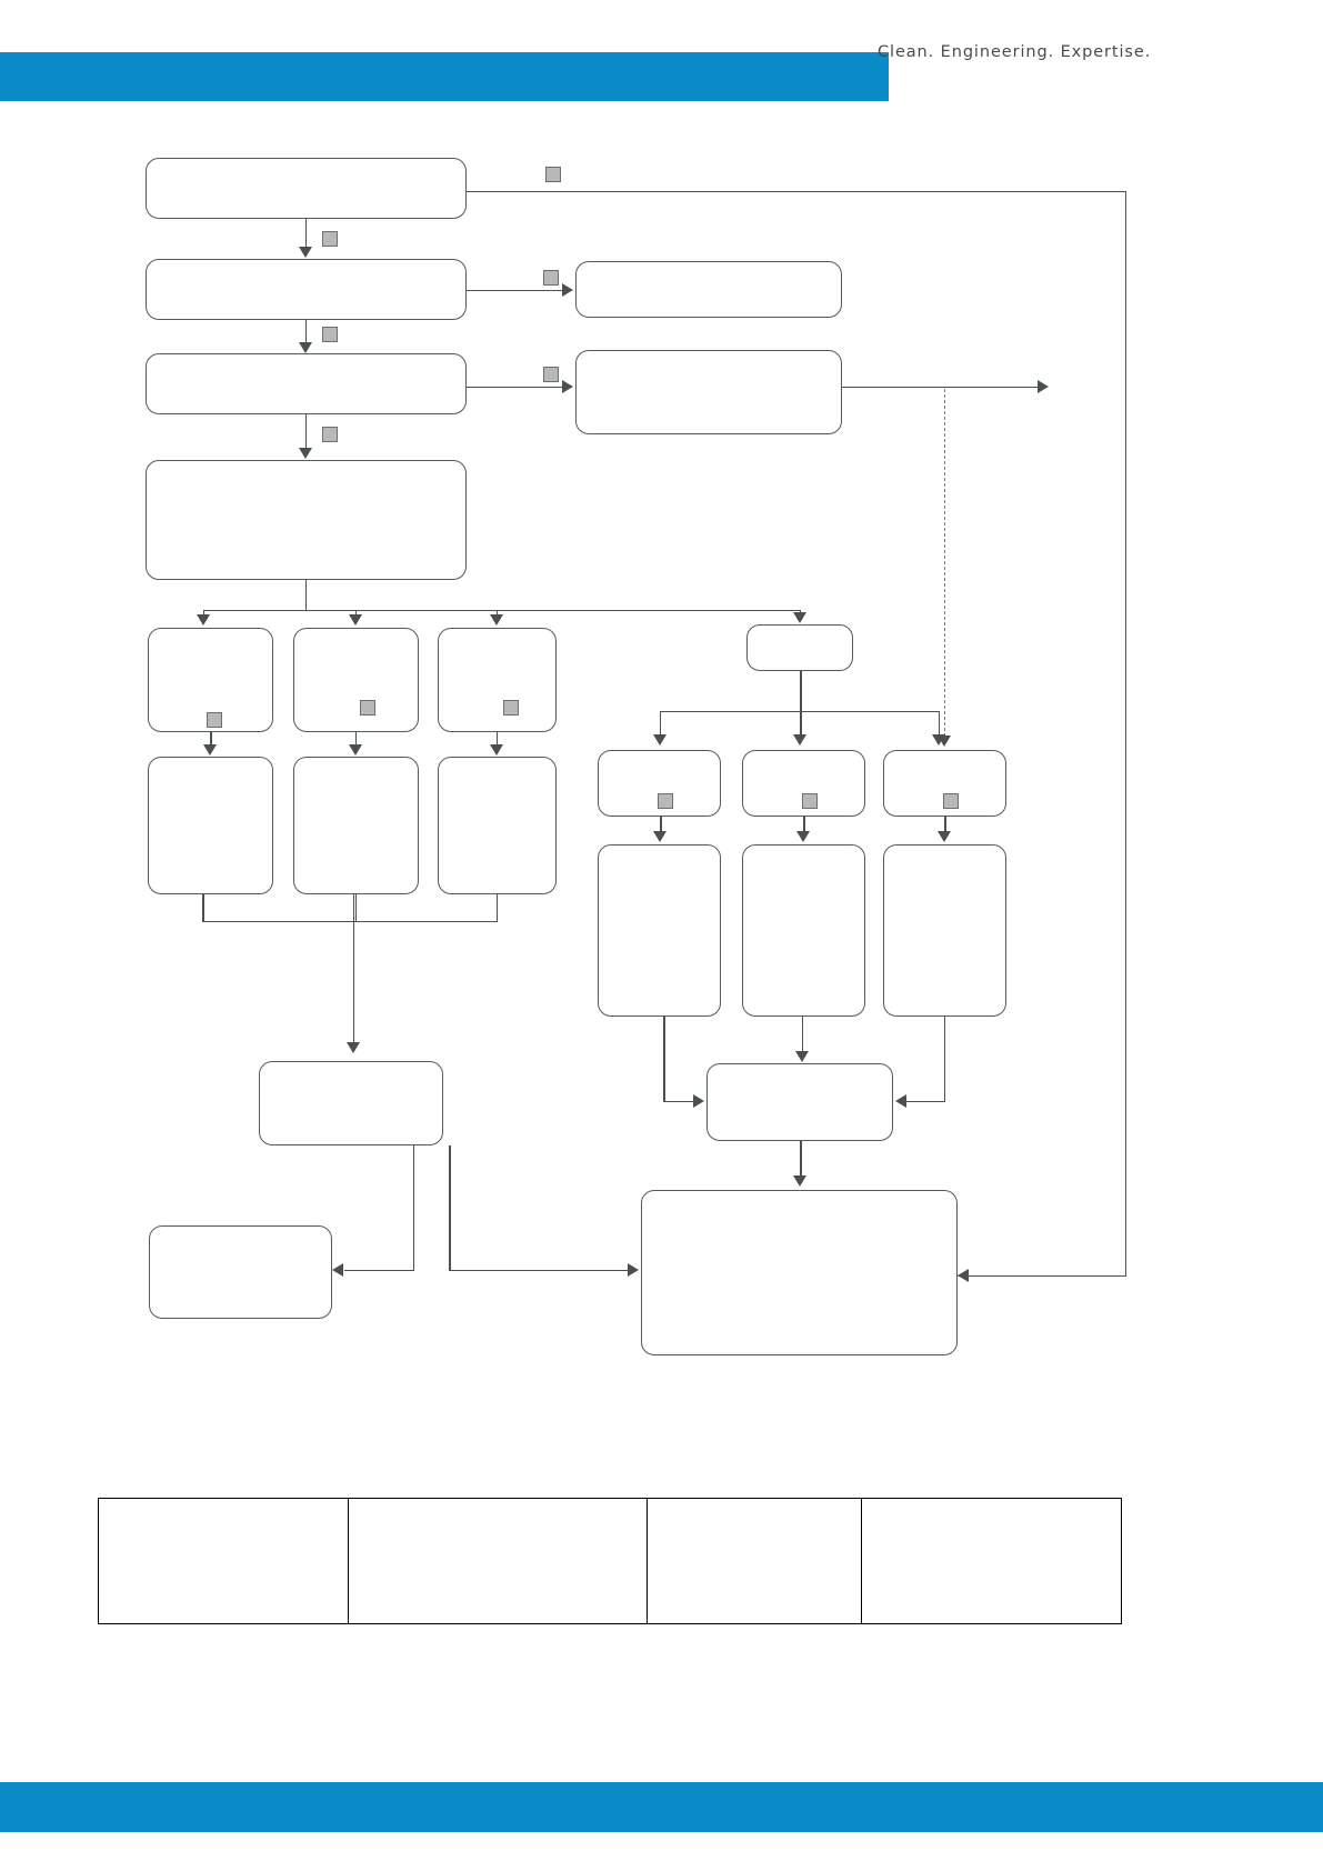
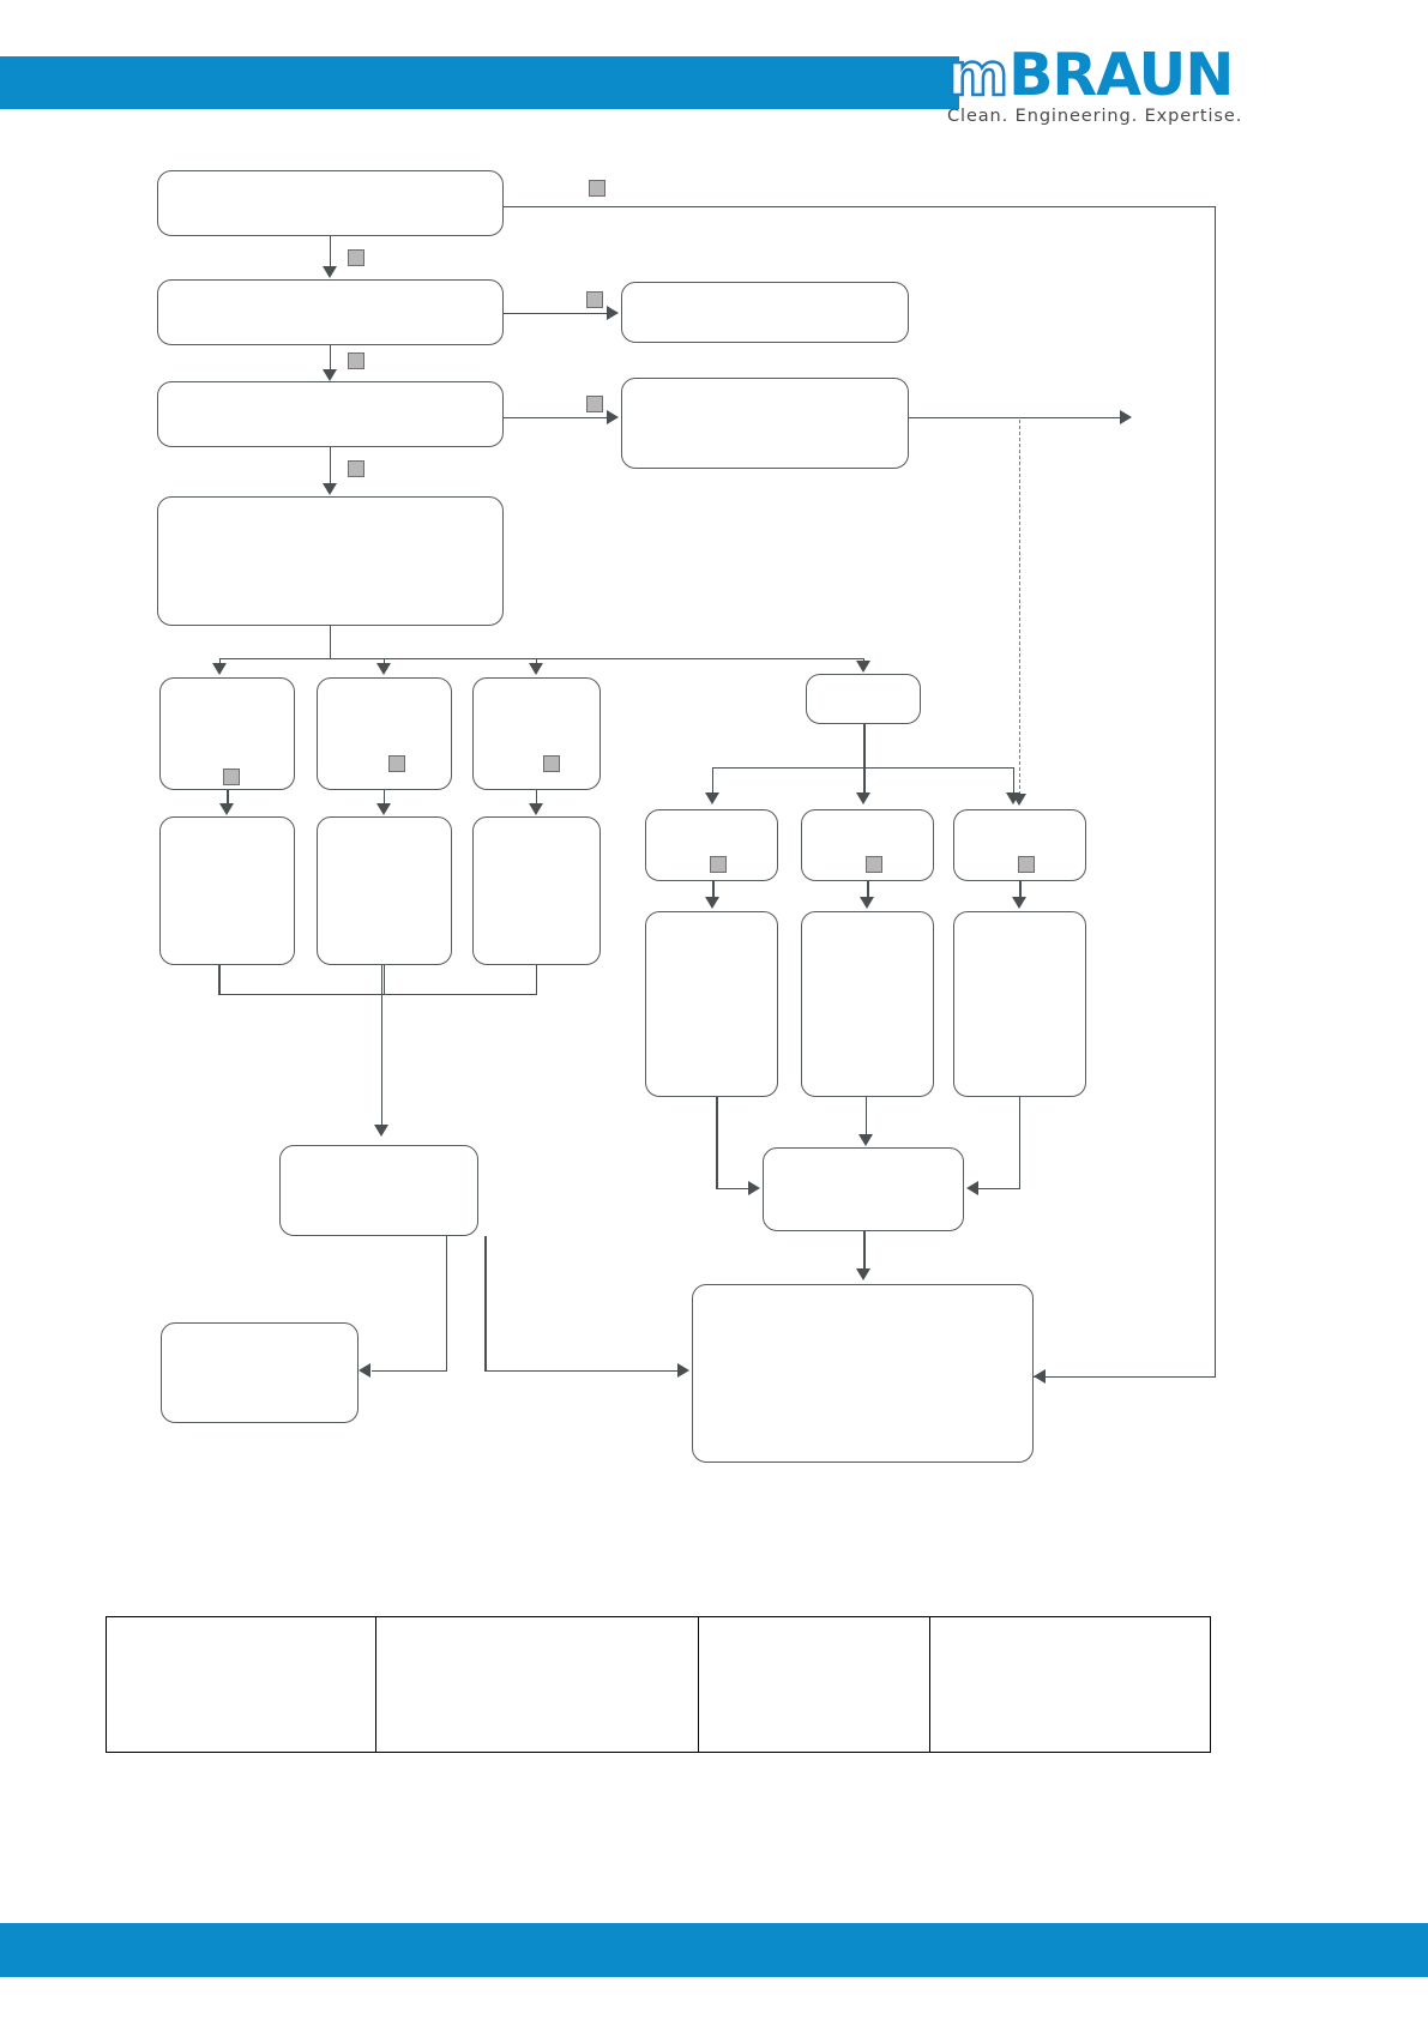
+ mBRAUN
  Clean. Engineering. Expertise.
